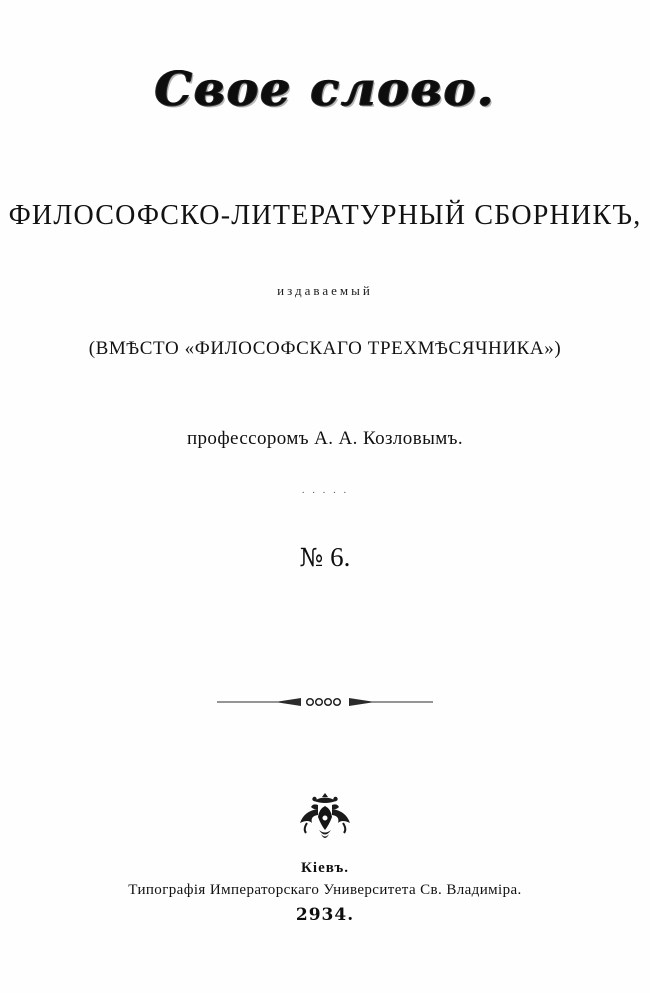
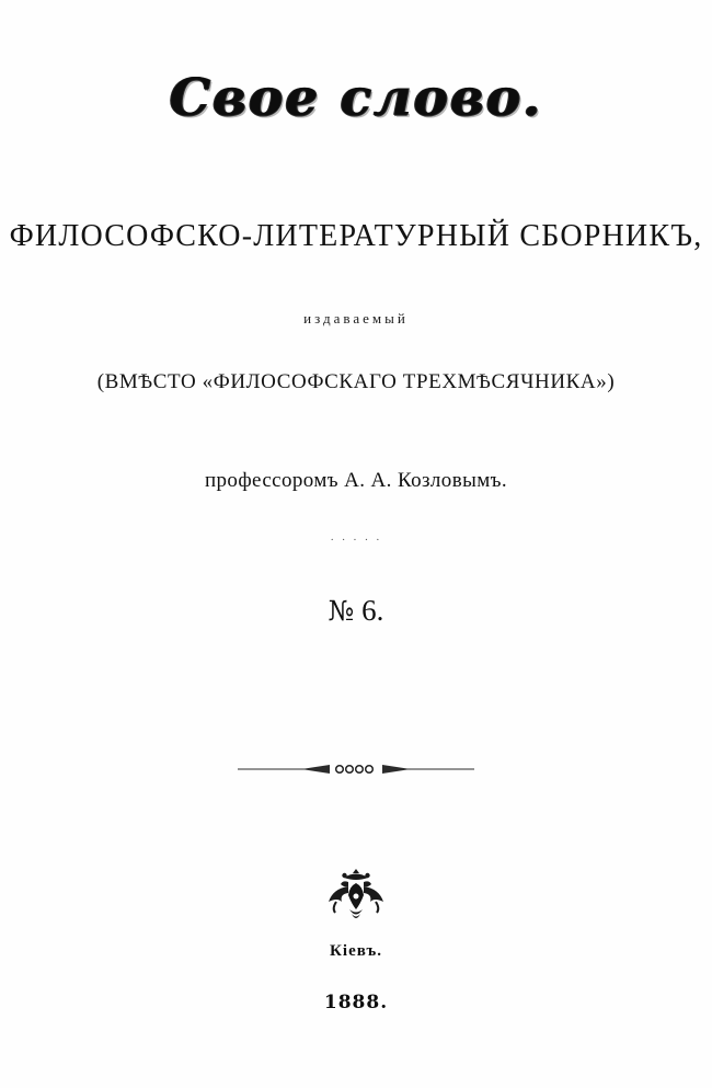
  Свое слово.
  ФИЛОСОФСКО-ЛИТЕРАТУРНЫЙ СБОРНИКЪ,
  издаваемый
  (ВМѢСТО «ФИЛОСОФСКАГО ТРЕХМѢСЯЧНИКА»)
  профессоромъ А. А. Козловымъ.
  · · · · ·
  № 6.
  Кіевъ.
- Типографія Императорскаго Университета Св. Владиміра.
- 2934.
+ 1888.
